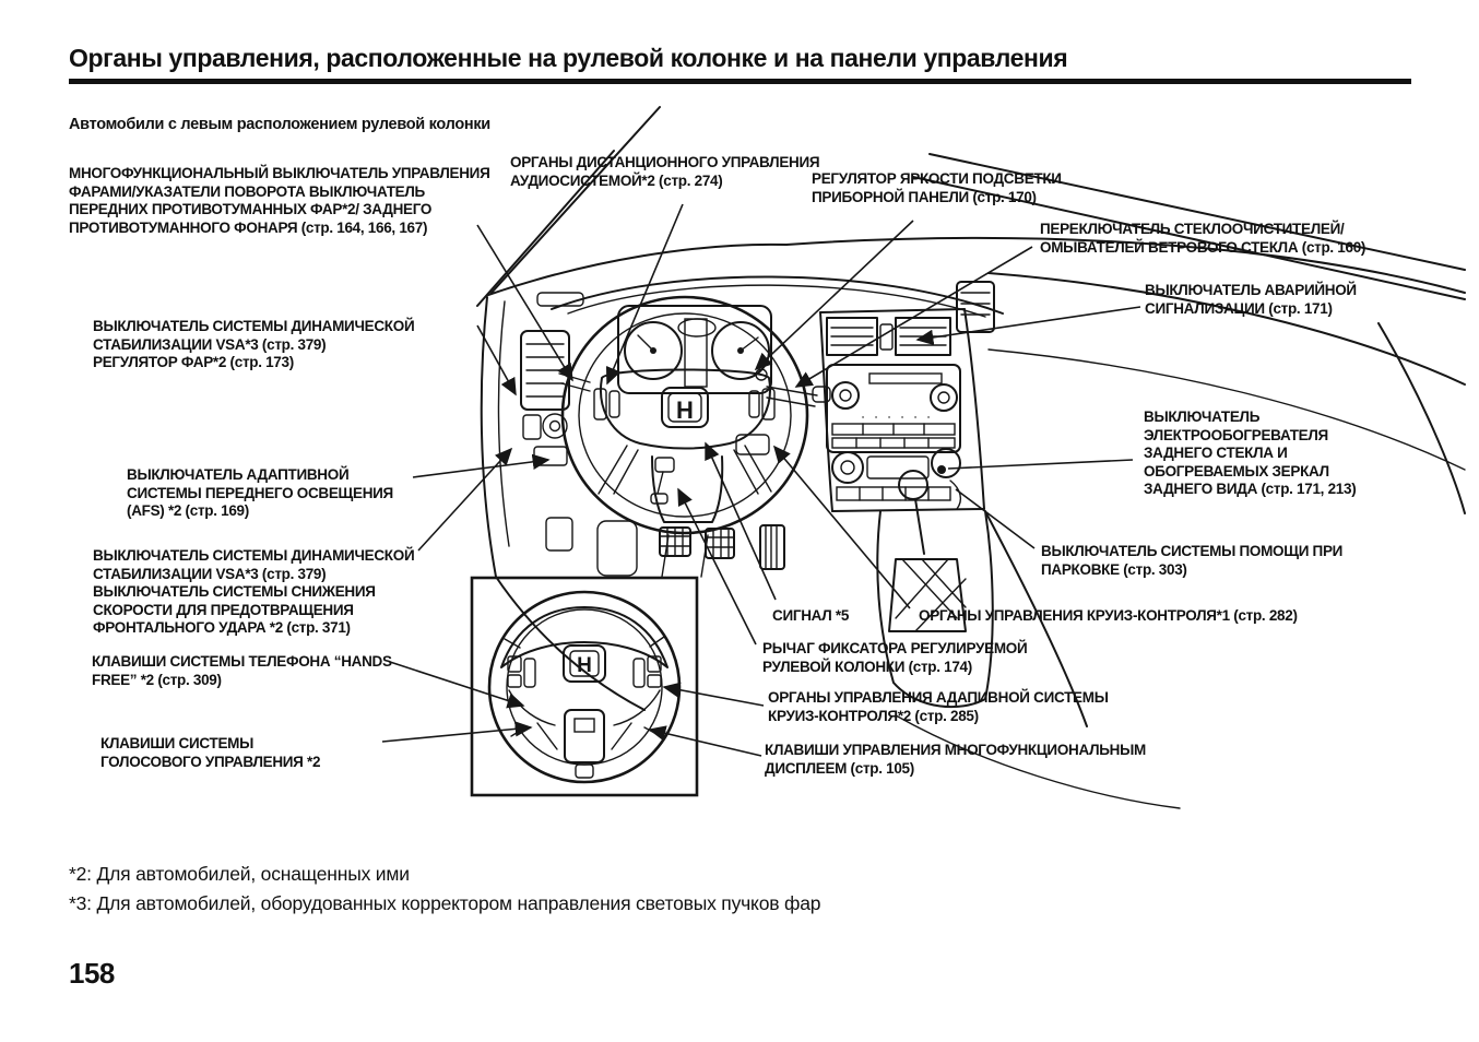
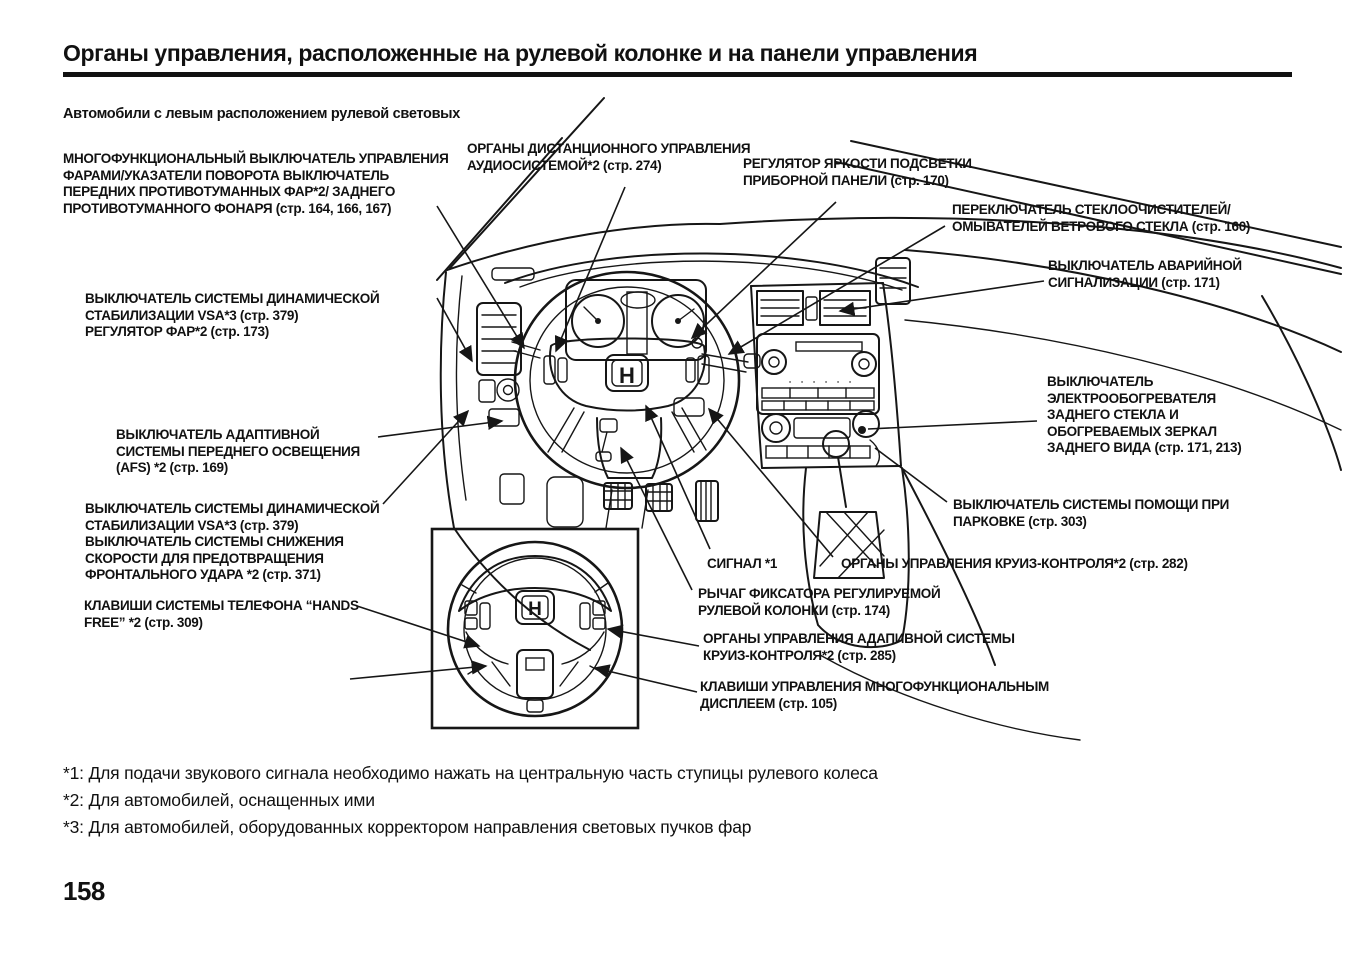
  H
  H
  Органы управления, расположенные на рулевой колонке и на панели управления
- Автомобили с левым расположением рулевой колонки
+ Автомобили с левым расположением рулевой световых
  МНОГОФУНКЦИОНАЛЬНЫЙ ВЫКЛЮЧАТЕЛЬ УПРАВЛЕНИЯ
  ФАРАМИ/УКАЗАТЕЛИ ПОВОРОТА ВЫКЛЮЧАТЕЛЬ
  ПЕРЕДНИХ ПРОТИВОТУМАННЫХ ФАР*2/ ЗАДНЕГО
  ПРОТИВОТУМАННОГО ФОНАРЯ (стр. 164, 166, 167)
  ОРГАНЫ ДИСТАНЦИОННОГО УПРАВЛЕНИЯ
  АУДИОСИСТЕМОЙ*2 (стр. 274)
  РЕГУЛЯТОР ЯРКОСТИ ПОДСВЕТКИ
  ПРИБОРНОЙ ПАНЕЛИ (стр. 170)
  ПЕРЕКЛЮЧАТЕЛЬ СТЕКЛООЧИСТИТЕЛЕЙ/
  ОМЫВАТЕЛЕЙ ВЕТРОВОГО СТЕКЛА (стр. 160)
  ВЫКЛЮЧАТЕЛЬ АВАРИЙНОЙ
  СИГНАЛИЗАЦИИ (стр. 171)
  ВЫКЛЮЧАТЕЛЬ СИСТЕМЫ ДИНАМИЧЕСКОЙ
  СТАБИЛИЗАЦИИ VSA*3 (стр. 379)
  РЕГУЛЯТОР ФАР*2 (стр. 173)
  ВЫКЛЮЧАТЕЛЬ
  ЭЛЕКТРООБОГРЕВАТЕЛЯ
  ЗАДНЕГО СТЕКЛА И
  ОБОГРЕВАЕМЫХ ЗЕРКАЛ
  ЗАДНЕГО ВИДА (стр. 171, 213)
  ВЫКЛЮЧАТЕЛЬ АДАПТИВНОЙ
  СИСТЕМЫ ПЕРЕДНЕГО ОСВЕЩЕНИЯ
  (AFS) *2 (стр. 169)
  ВЫКЛЮЧАТЕЛЬ СИСТЕМЫ ПОМОЩИ ПРИ
  ПАРКОВКЕ (стр. 303)
  ВЫКЛЮЧАТЕЛЬ СИСТЕМЫ ДИНАМИЧЕСКОЙ
  СТАБИЛИЗАЦИИ VSA*3 (стр. 379)
  ВЫКЛЮЧАТЕЛЬ СИСТЕМЫ СНИЖЕНИЯ
  СКОРОСТИ ДЛЯ ПРЕДОТВРАЩЕНИЯ
  ФРОНТАЛЬНОГО УДАРА *2 (стр. 371)
- СИГНАЛ *5
+ СИГНАЛ *1
- ОРГАНЫ УПРАВЛЕНИЯ КРУИЗ-КОНТРОЛЯ*1 (стр. 282)
+ ОРГАНЫ УПРАВЛЕНИЯ КРУИЗ-КОНТРОЛЯ*2 (стр. 282)
  РЫЧАГ ФИКСАТОРА РЕГУЛИРУЕМОЙ
  РУЛЕВОЙ КОЛОНКИ (стр. 174)
  КЛАВИШИ СИСТЕМЫ ТЕЛЕФОНА “HANDS
  FREE” *2 (стр. 309)
  ОРГАНЫ УПРАВЛЕНИЯ АДАПИВНОЙ СИСТЕМЫ
  КРУИЗ-КОНТРОЛЯ*2 (стр. 285)
- КЛАВИШИ СИСТЕМЫ
- ГОЛОСОВОГО УПРАВЛЕНИЯ *2
  КЛАВИШИ УПРАВЛЕНИЯ МНОГОФУНКЦИОНАЛЬНЫМ
  ДИСПЛЕЕМ (стр. 105)
+ *1: Для подачи звукового сигнала необходимо нажать на центральную часть ступицы рулевого колеса
  *2: Для автомобилей, оснащенных ими
  *3: Для автомобилей, оборудованных корректором направления световых пучков фар
  158
